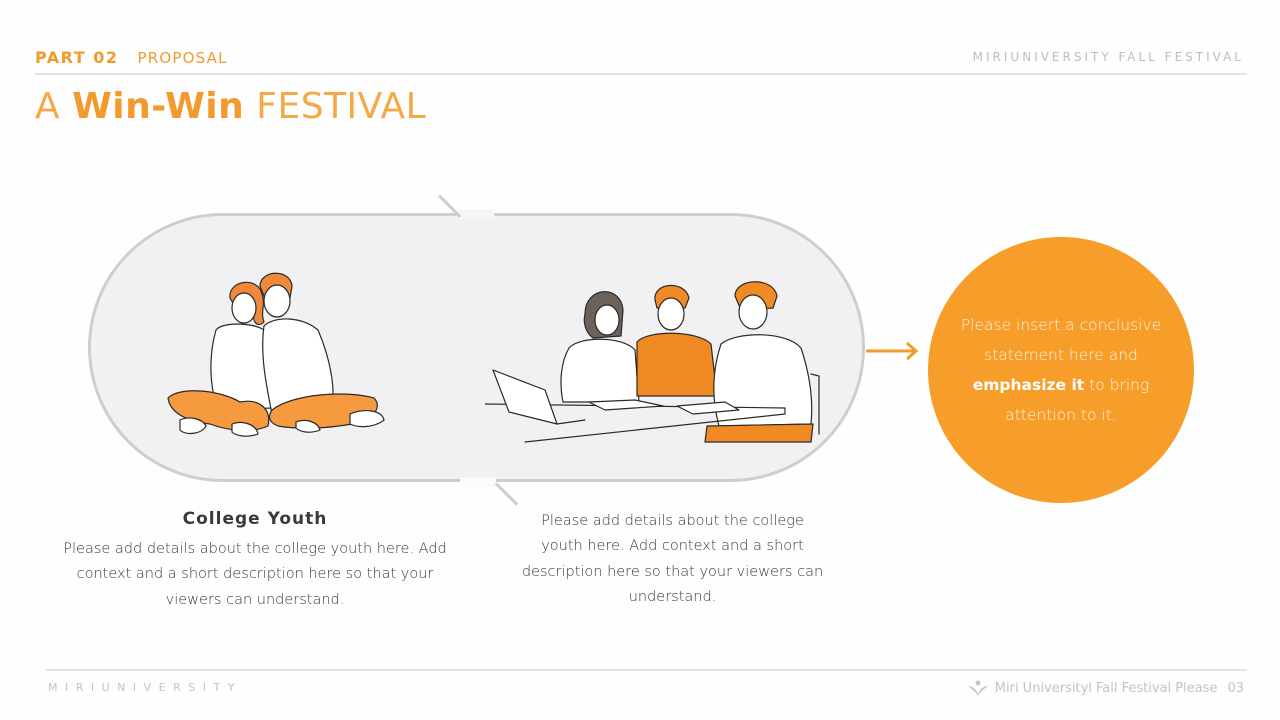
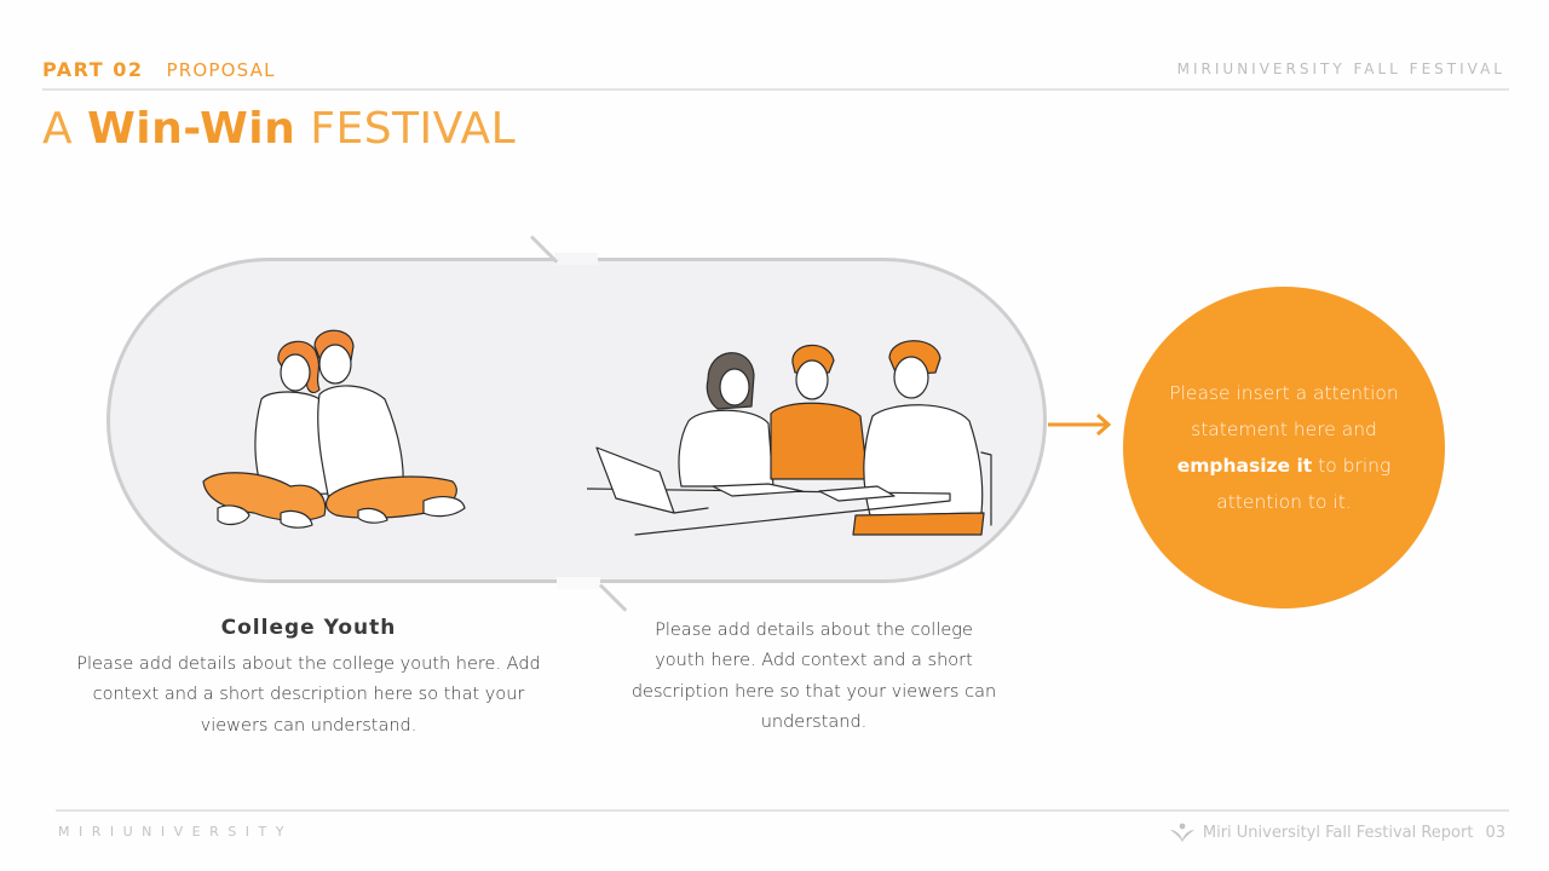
  PART 02
  PROPOSAL
  MIRIUNIVERSITY FALL FESTIVAL
  A Win-Win FESTIVAL
- Please insert a conclusive statement here and emphasize it to bring attention to it.
+ Please insert a attention statement here and emphasize it to bring attention to it.
  College Youth
  Please add details about the college youth here. Add context and a short description here so that your viewers can understand.
  Please add details about the college youth here. Add context and a short description here so that your viewers can understand.
  MIRIUNIVERSITY
- Miri Universityl Fall Festival Please
+ Miri Universityl Fall Festival Report
  03
